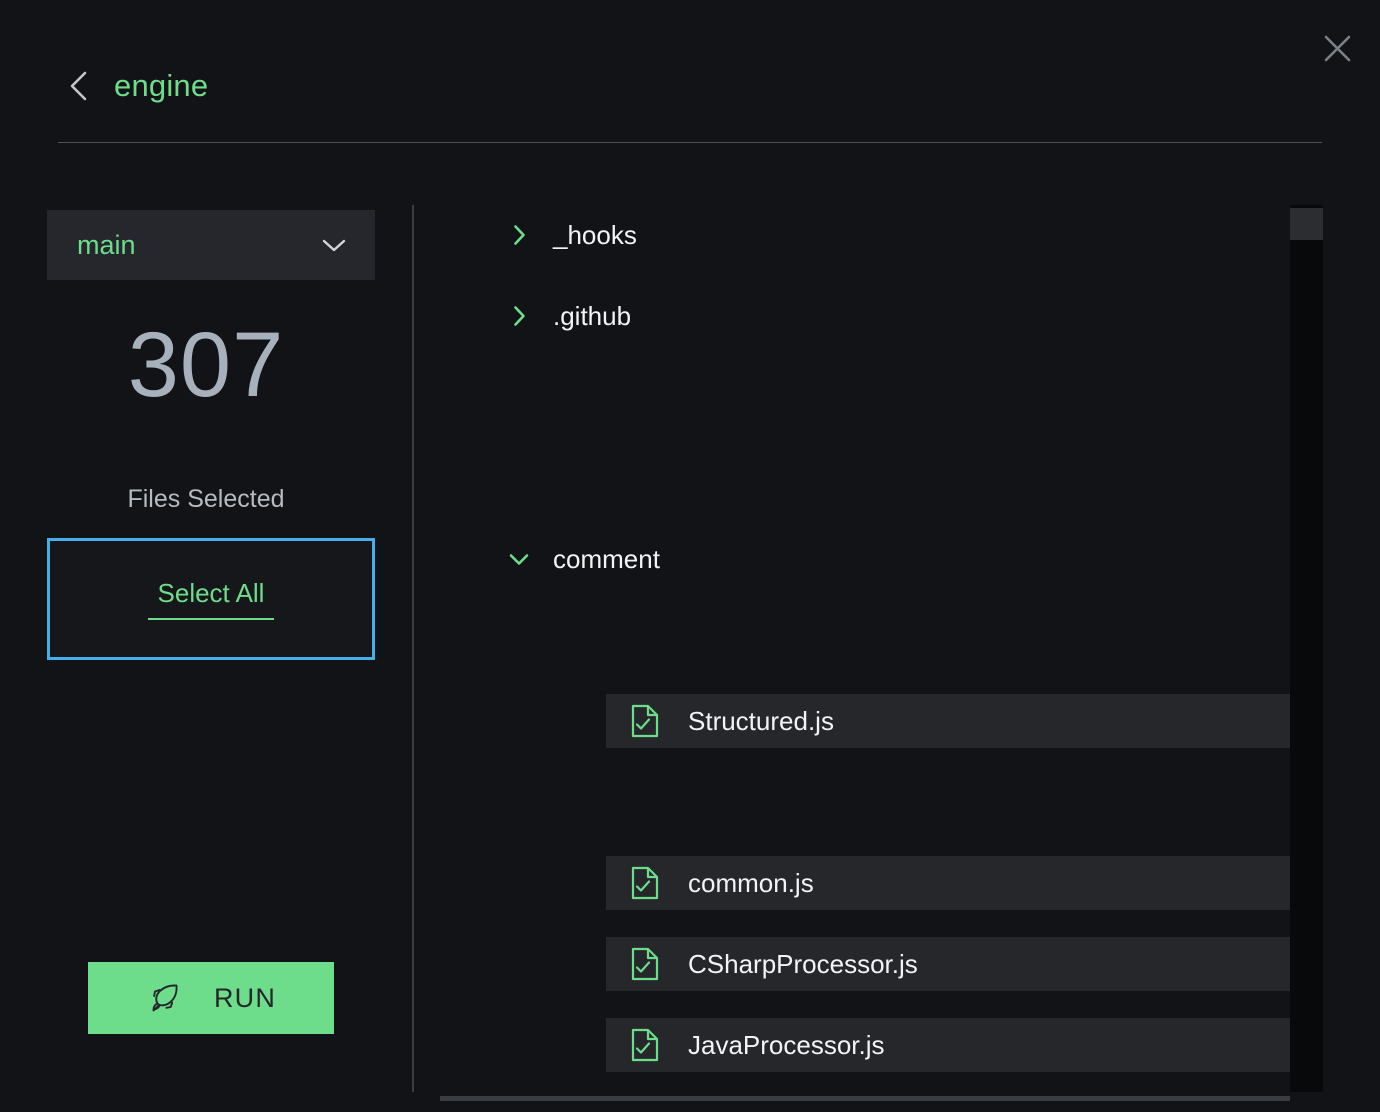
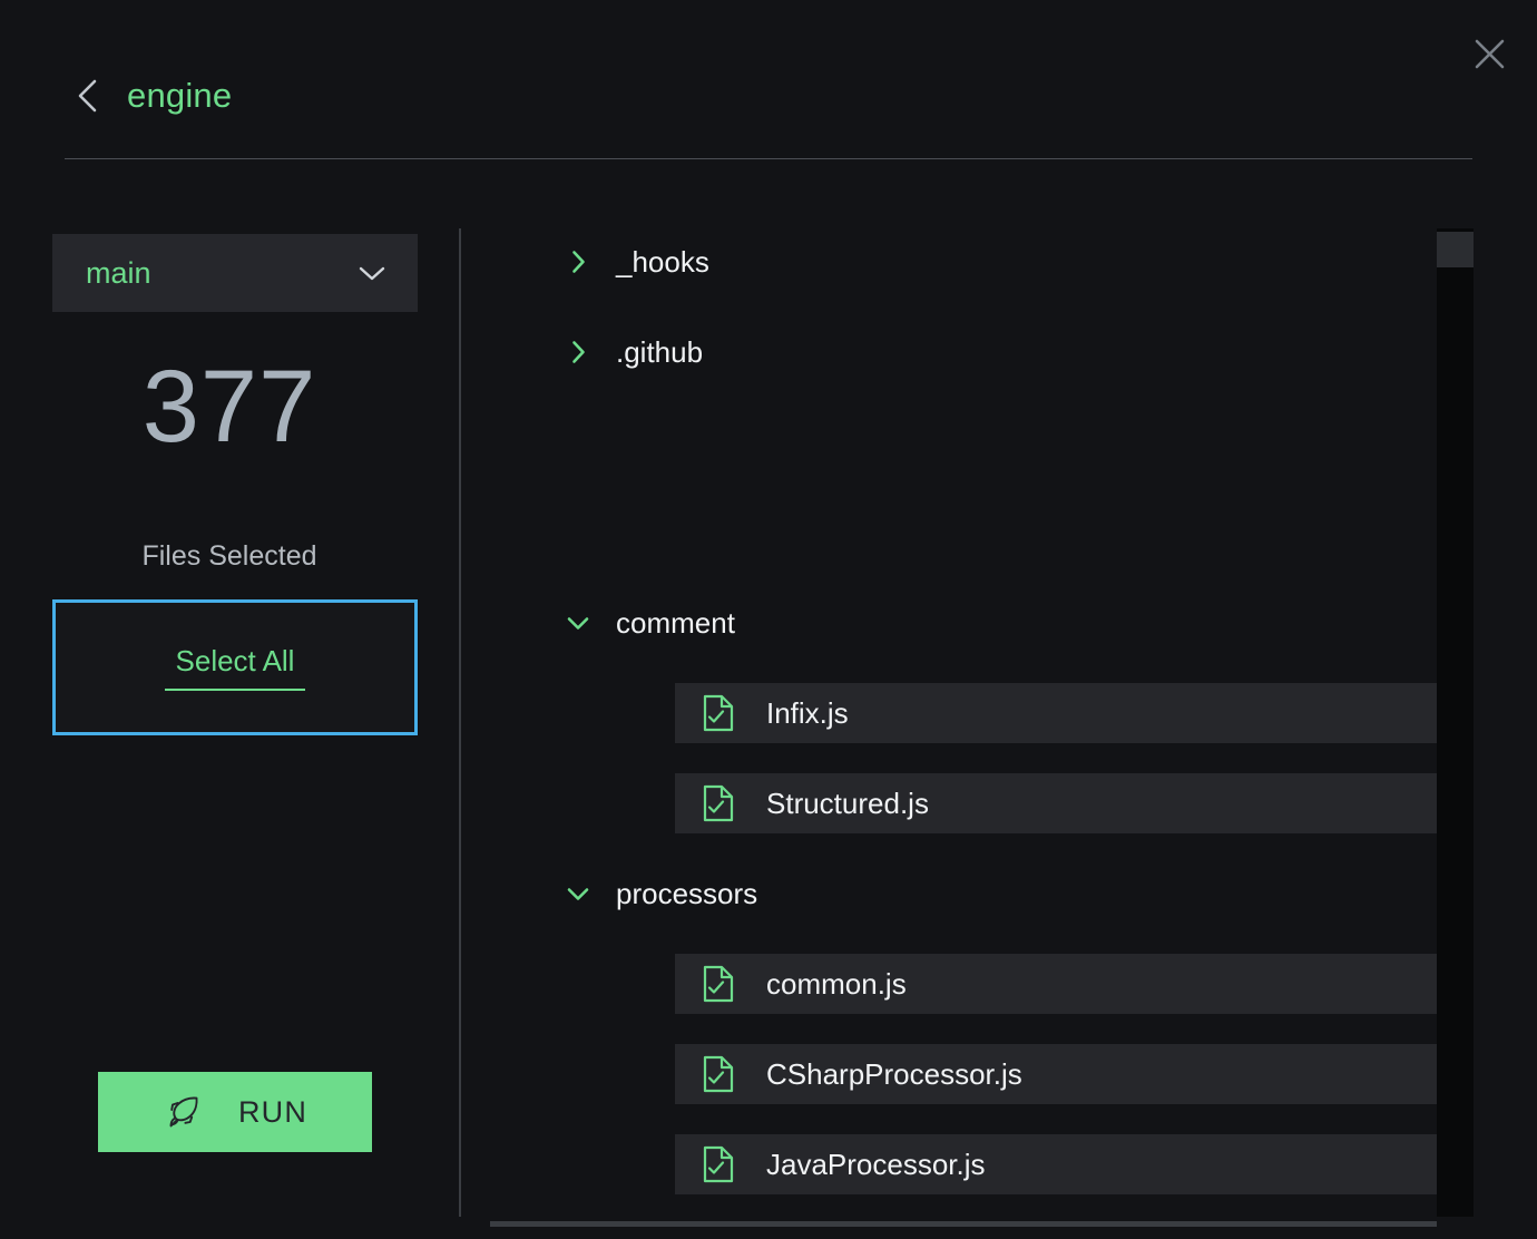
  engine
  main
- 307
+ 377
  Files Selected
  Select All
  RUN
  _hooks
  .github
  comment
+ Infix.js
  Structured.js
+ processors
  common.js
  CSharpProcessor.js
  JavaProcessor.js
